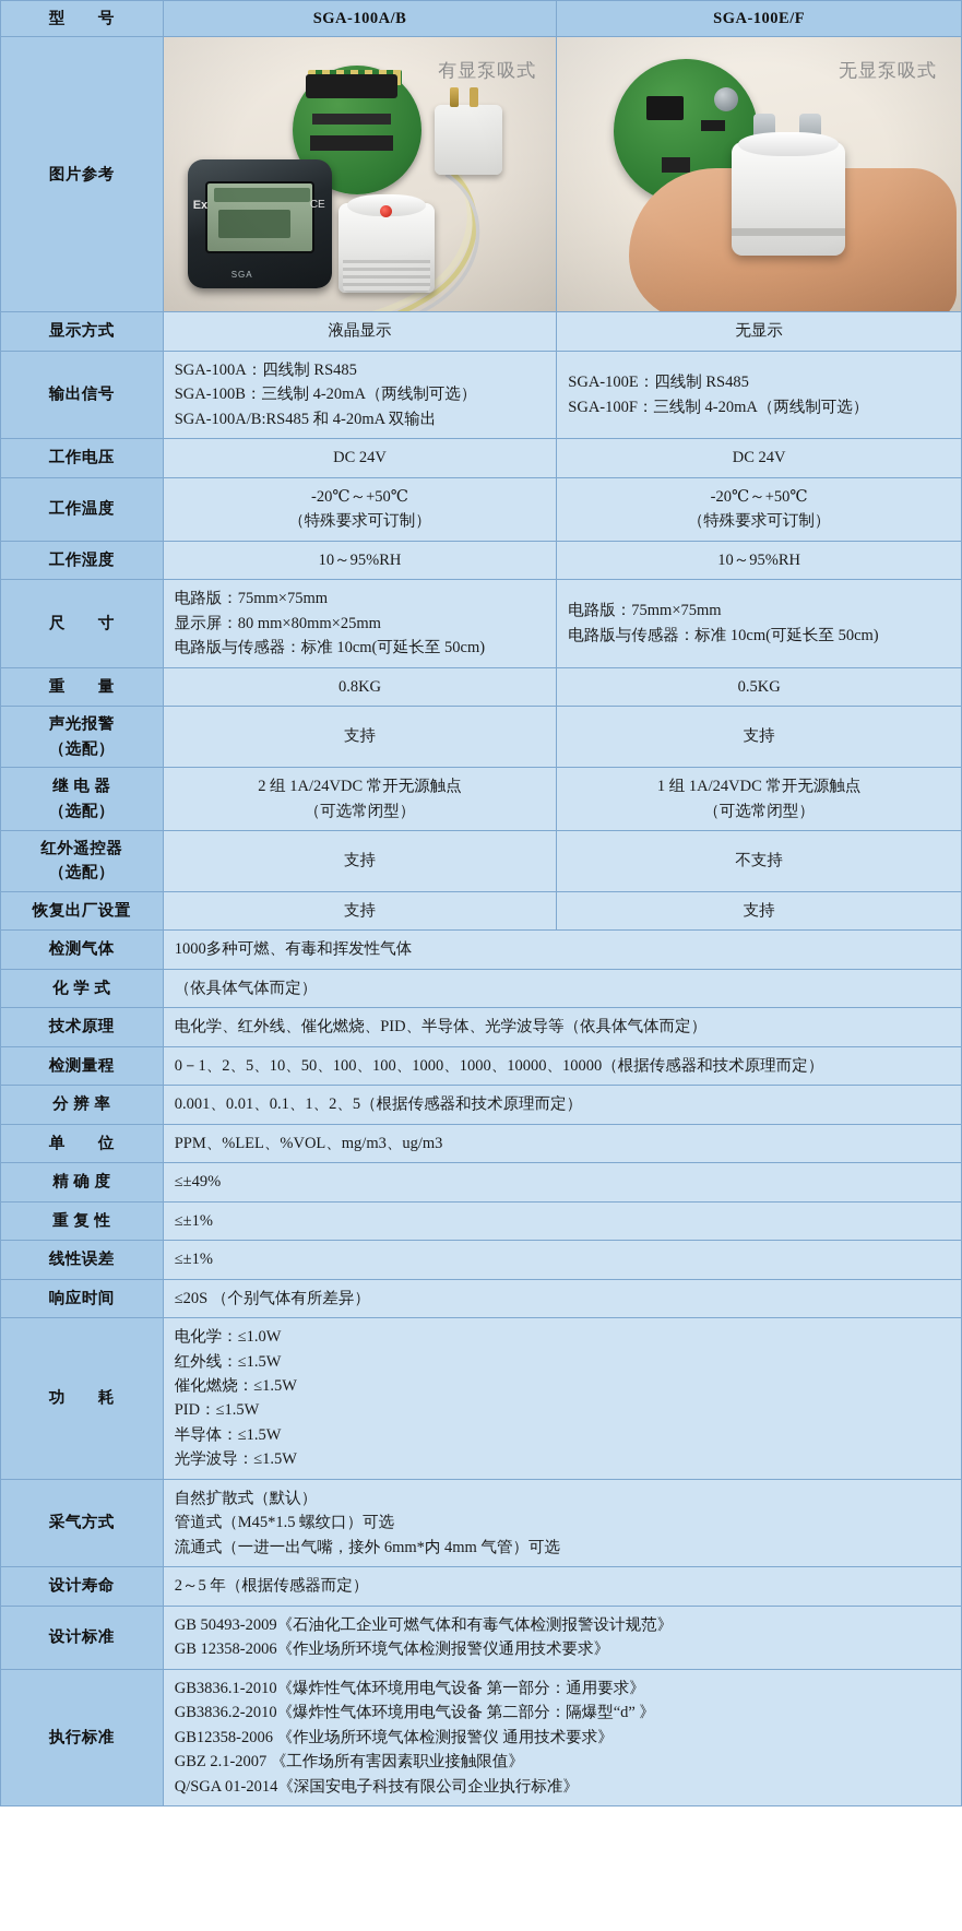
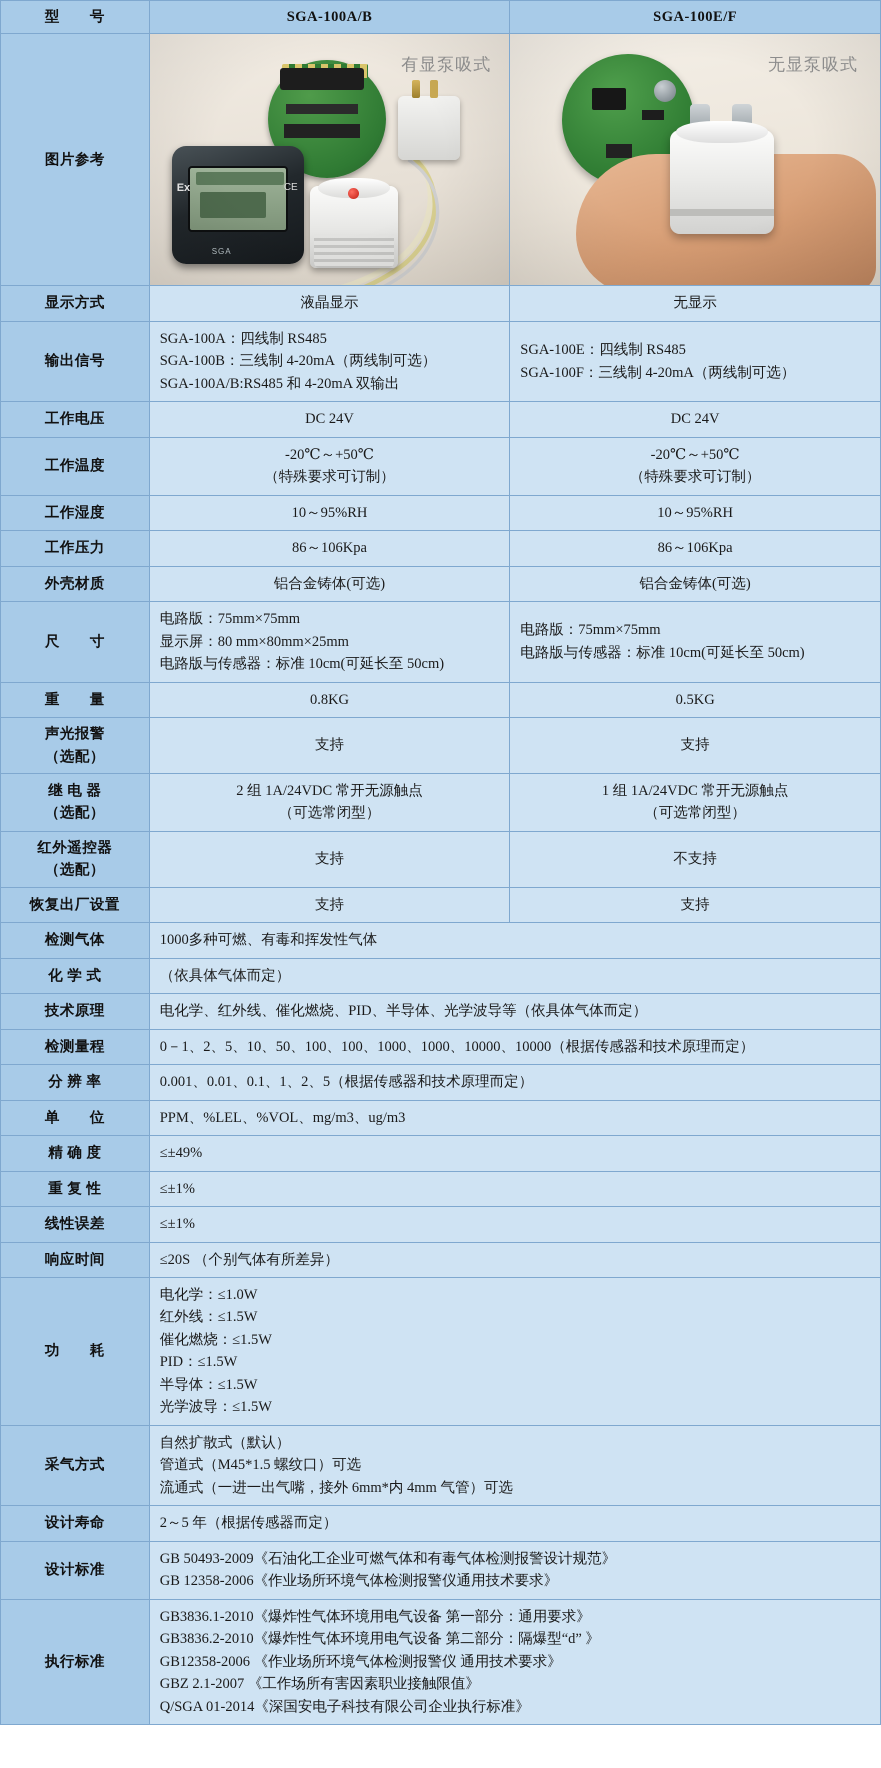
  型 号	SGA-100A/B	SGA-100E/F
  显示方式	液晶显示	无显示
  输出信号	SGA-100A：四线制 RS485 SGA-100B：三线制 4-20mA（两线制可选） SGA-100A/B:RS485 和 4-20mA 双输出	SGA-100E：四线制 RS485 SGA-100F：三线制 4-20mA（两线制可选）
  工作电压	DC 24V	DC 24V
  工作温度	-20℃～+50℃ （特殊要求可订制）	-20℃～+50℃ （特殊要求可订制）
  工作湿度	10～95%RH	10～95%RH
+ 工作压力	86～106Kpa	86～106Kpa
+ 外壳材质	铝合金铸体(可选)	铝合金铸体(可选)
  尺 寸	电路版：75mm×75mm 显示屏：80 mm×80mm×25mm 电路版与传感器：标准 10cm(可延长至 50cm)	电路版：75mm×75mm 电路版与传感器：标准 10cm(可延长至 50cm)
  重 量	0.8KG	0.5KG
  声光报警 （选配）	支持	支持
  继 电 器 （选配）	2 组 1A/24VDC 常开无源触点 （可选常闭型）	1 组 1A/24VDC 常开无源触点 （可选常闭型）
  红外遥控器 （选配）	支持	不支持
  恢复出厂设置	支持	支持
  检测气体	1000多种可燃、有毒和挥发性气体
  化 学 式	（依具体气体而定）
  技术原理	电化学、红外线、催化燃烧、PID、半导体、光学波导等（依具体气体而定）
  检测量程	0－1、2、5、10、50、100、100、1000、1000、10000、10000（根据传感器和技术原理而定）
  分 辨 率	0.001、0.01、0.1、1、2、5（根据传感器和技术原理而定）
  单 位	PPM、%LEL、%VOL、mg/m3、ug/m3
  精 确 度	≤±49%
  重 复 性	≤±1%
  线性误差	≤±1%
  响应时间	≤20S （个别气体有所差异）
  功 耗	电化学：≤1.0W 红外线：≤1.5W 催化燃烧：≤1.5W PID：≤1.5W 半导体：≤1.5W 光学波导：≤1.5W
  采气方式	自然扩散式（默认） 管道式（M45*1.5 螺纹口）可选 流通式（一进一出气嘴，接外 6mm*内 4mm 气管）可选
  设计寿命	2～5 年（根据传感器而定）
  设计标准	GB 50493-2009《石油化工企业可燃气体和有毒气体检测报警设计规范》 GB 12358-2006《作业场所环境气体检测报警仪通用技术要求》
  执行标准	GB3836.1-2010《爆炸性气体环境用电气设备 第一部分：通用要求》 GB3836.2-2010《爆炸性气体环境用电气设备 第二部分：隔爆型“d” 》 GB12358-2006 《作业场所环境气体检测报警仪 通用技术要求》 GBZ 2.1-2007 《工作场所有害因素职业接触限值》 Q/SGA 01-2014《深国安电子科技有限公司企业执行标准》
